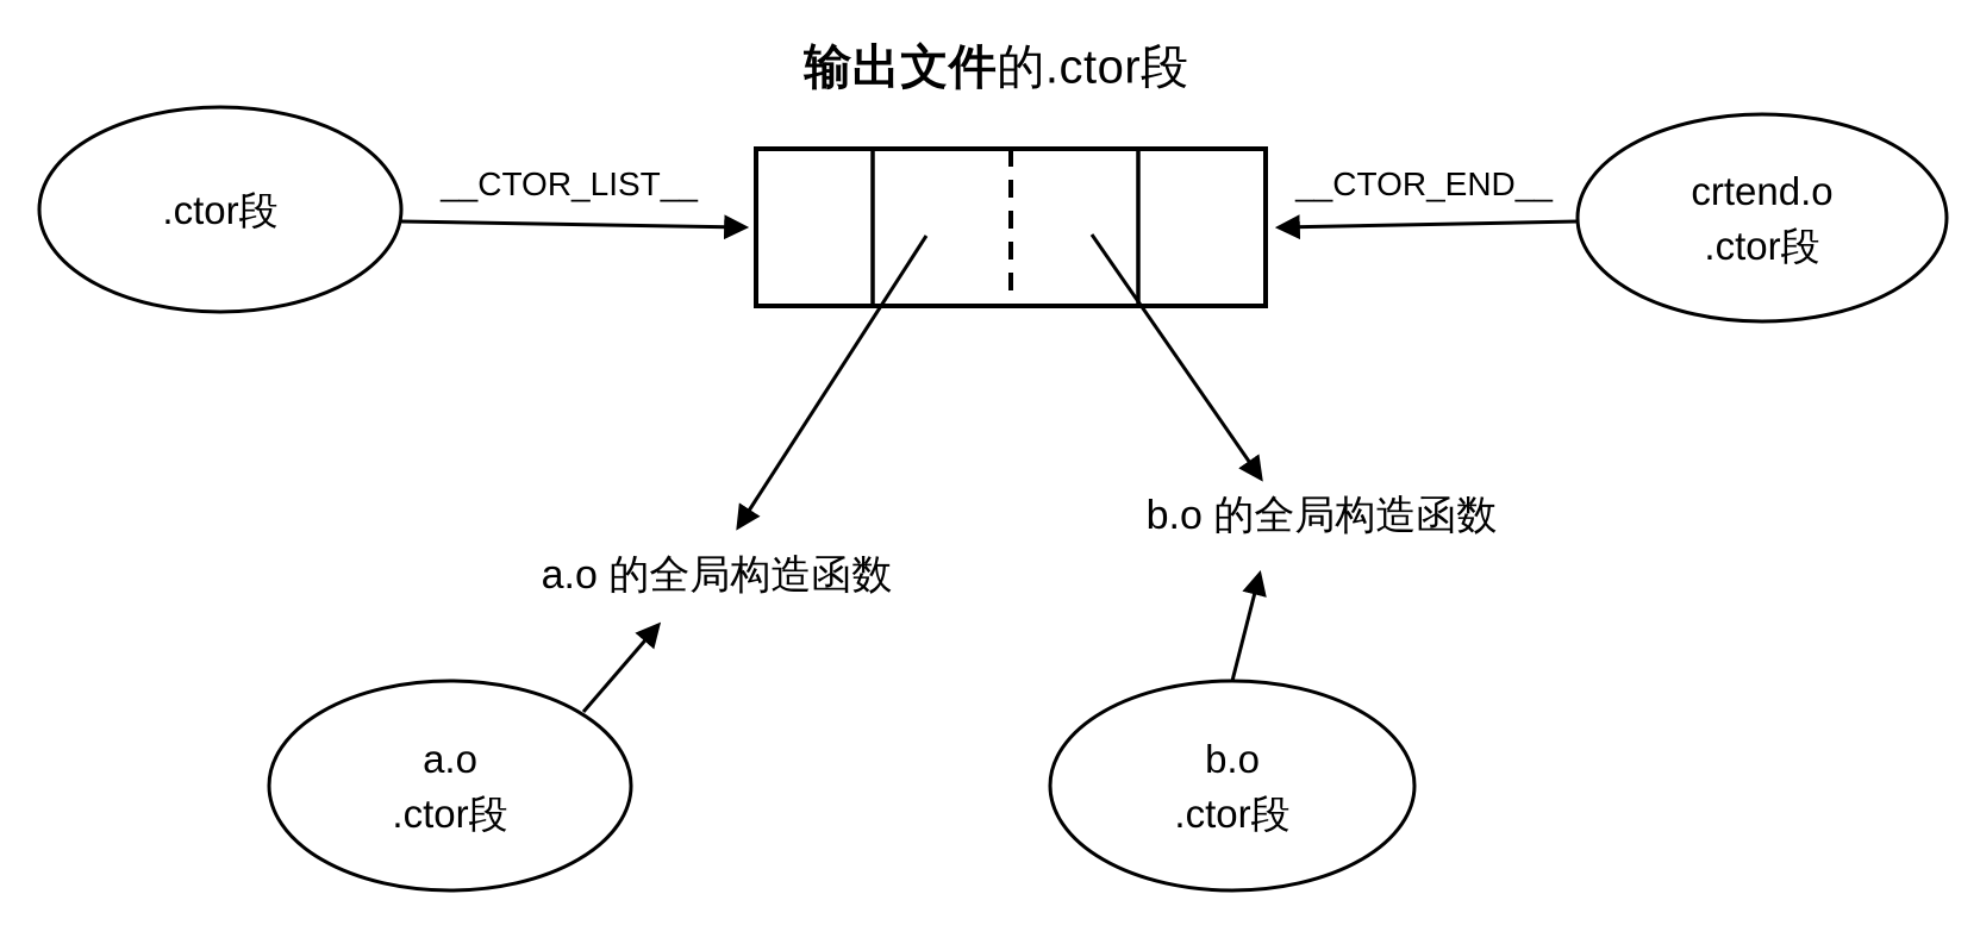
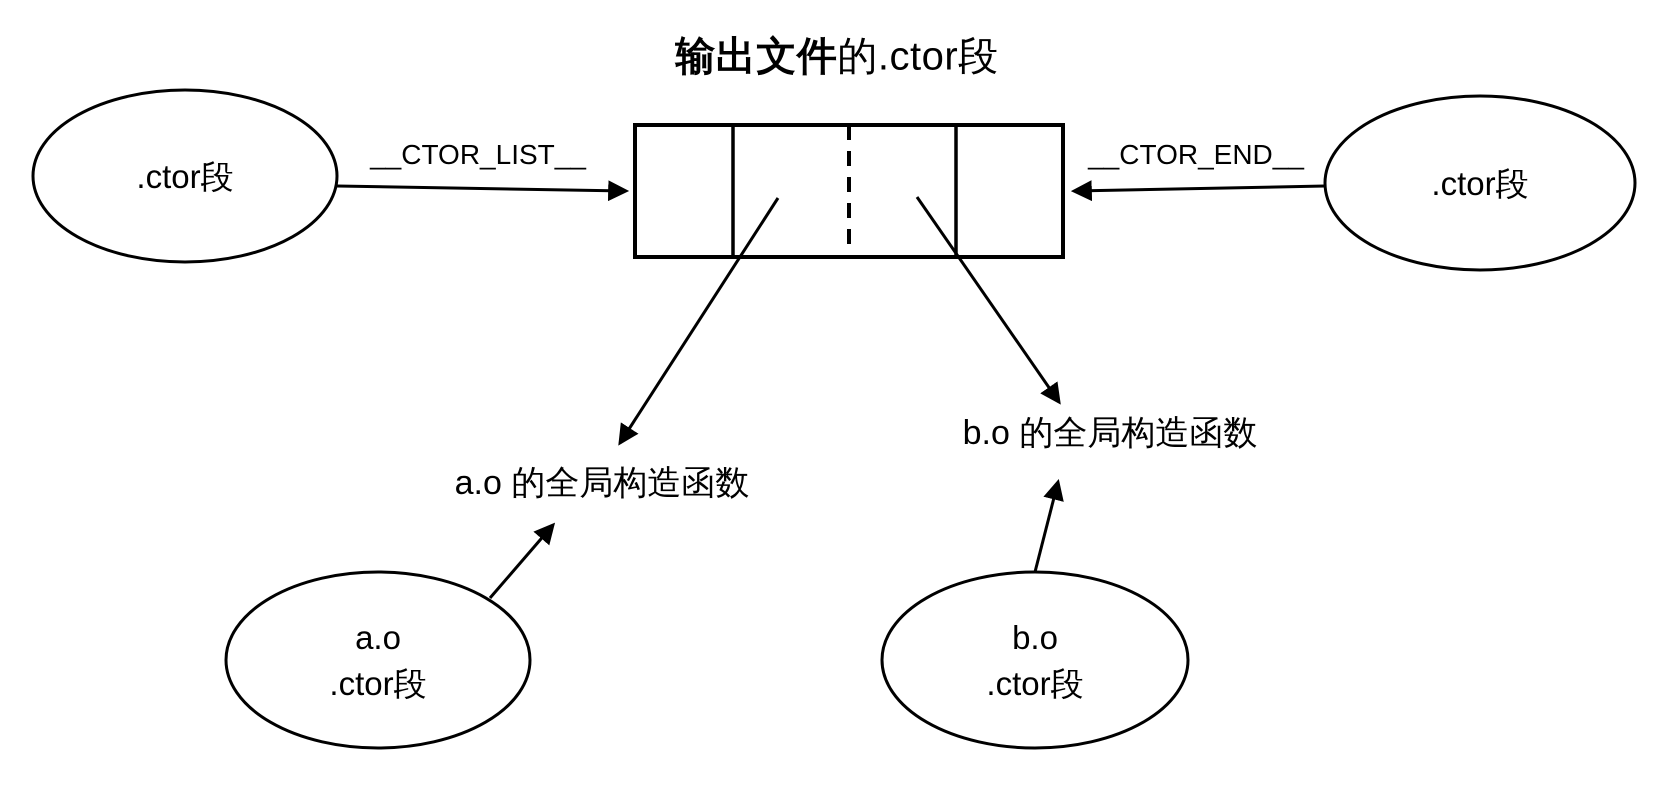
  输出文件的.ctor段
  .ctor段
- crtend.o
  .ctor段
  a.o
  .ctor段
  b.o
  .ctor段
  __CTOR_LIST__
  __CTOR_END__
  a.o 的全局构造函数
  b.o 的全局构造函数
